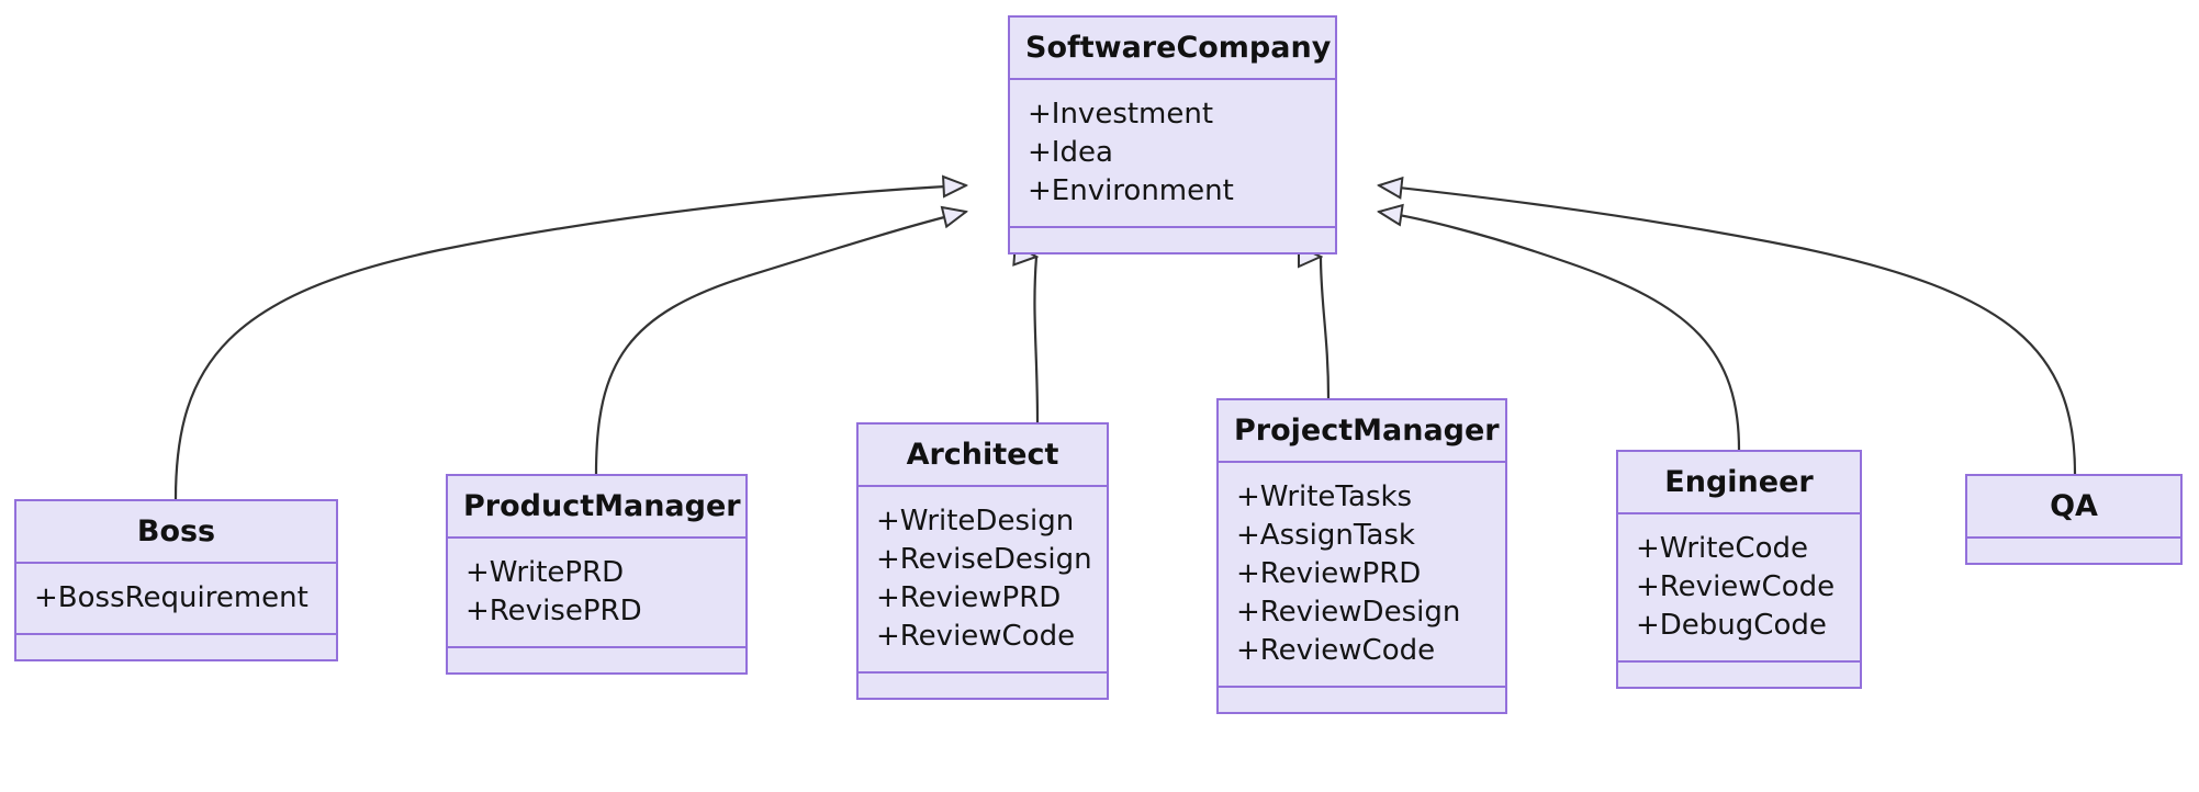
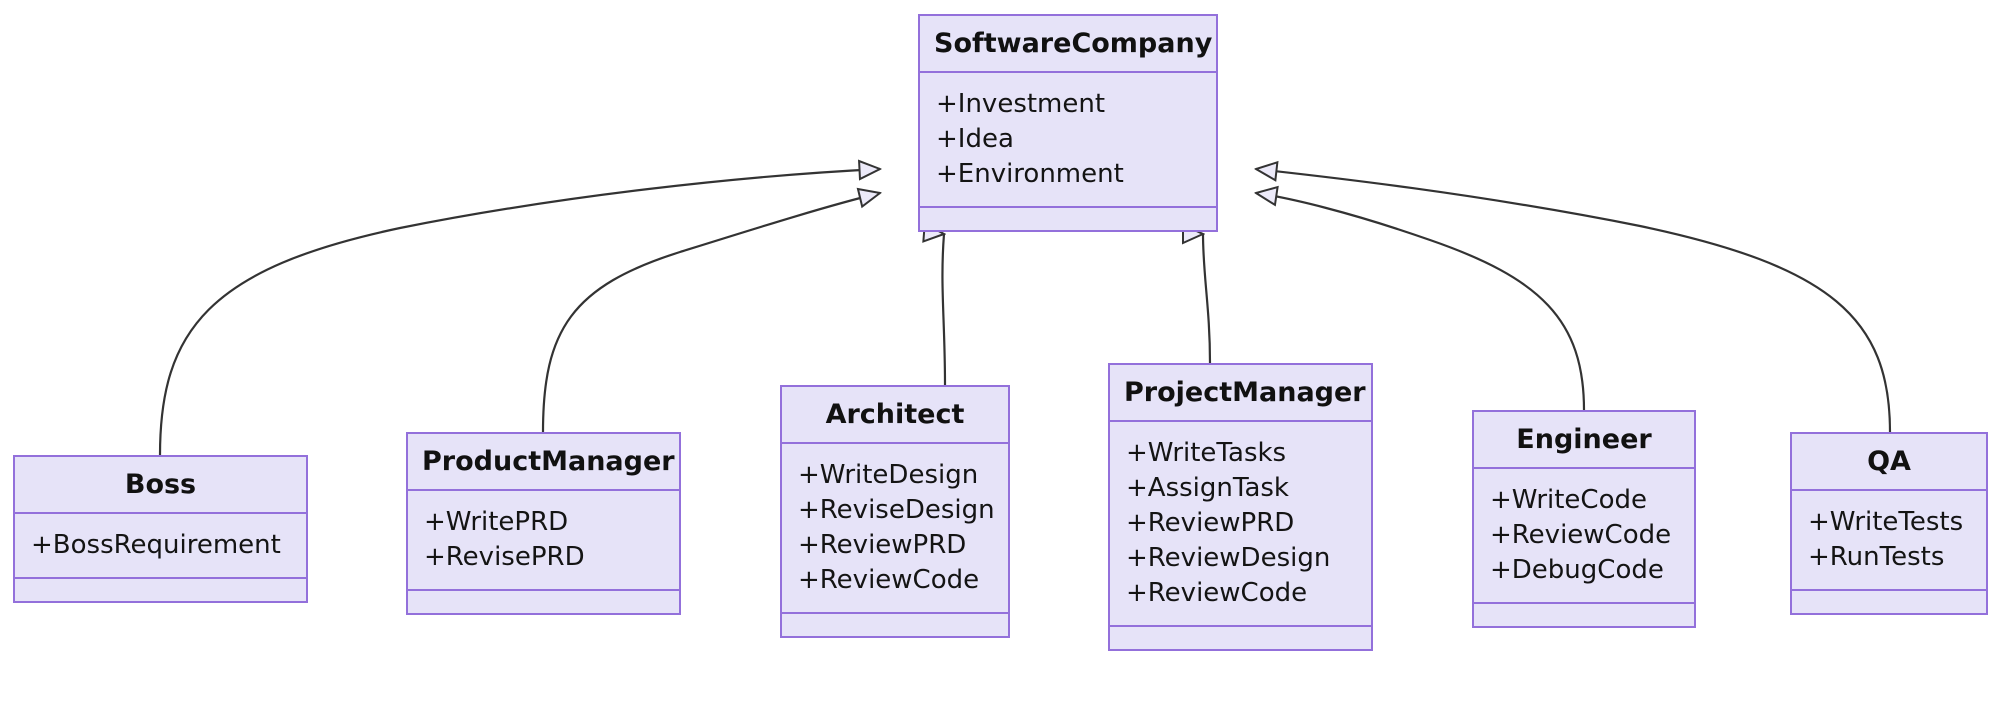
  SoftwareCompany
  +Investment
  +Idea
  +Environment
  Boss
  +BossRequirement
  ProductManager
  +WritePRD
  +RevisePRD
  Architect
  +WriteDesign
  +ReviseDesign
  +ReviewPRD
  +ReviewCode
  ProjectManager
  +WriteTasks
  +AssignTask
  +ReviewPRD
  +ReviewDesign
  +ReviewCode
  Engineer
  +WriteCode
  +ReviewCode
  +DebugCode
  QA
+ +WriteTests
+ +RunTests
